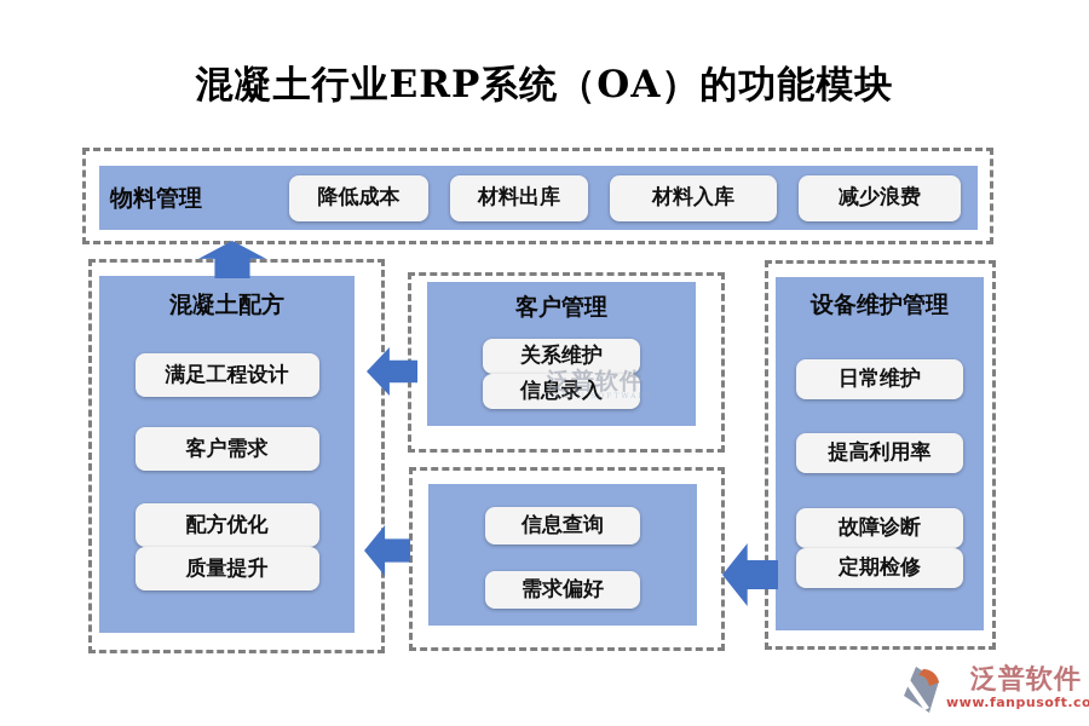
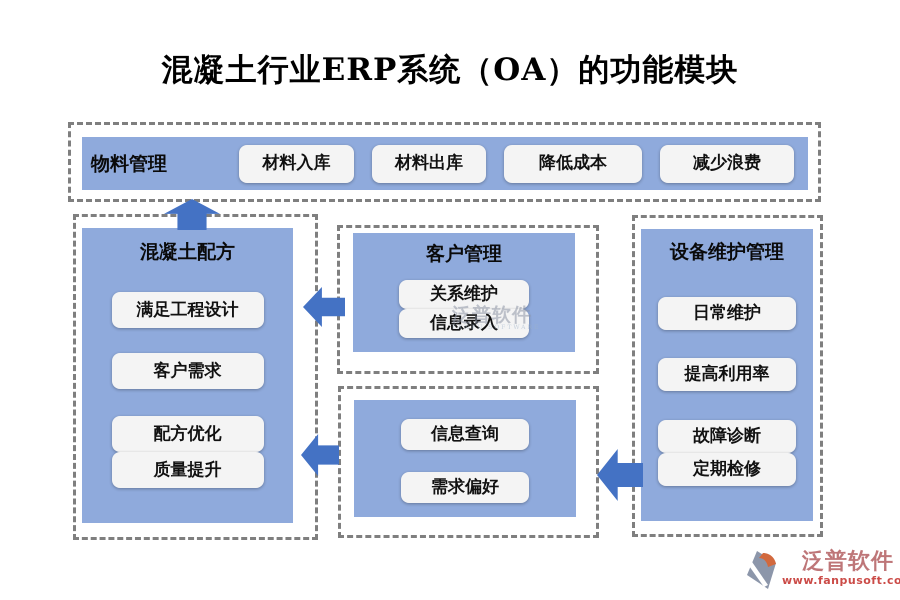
  混凝土行业ERP系统（OA）的功能模块
  物料管理
- 降低成本
+ 材料入库
  材料出库
- 材料入库
+ 降低成本
  减少浪费
  混凝土配方
  满足工程设计
  客户需求
  配方优化
  质量提升
  客户管理
  关系维护
  信息录入
  信息查询
  需求偏好
  设备维护管理
  日常维护
  提高利用率
  故障诊断
  定期检修
  泛普软件
  泛普软件
  www.fanpusoft.co
